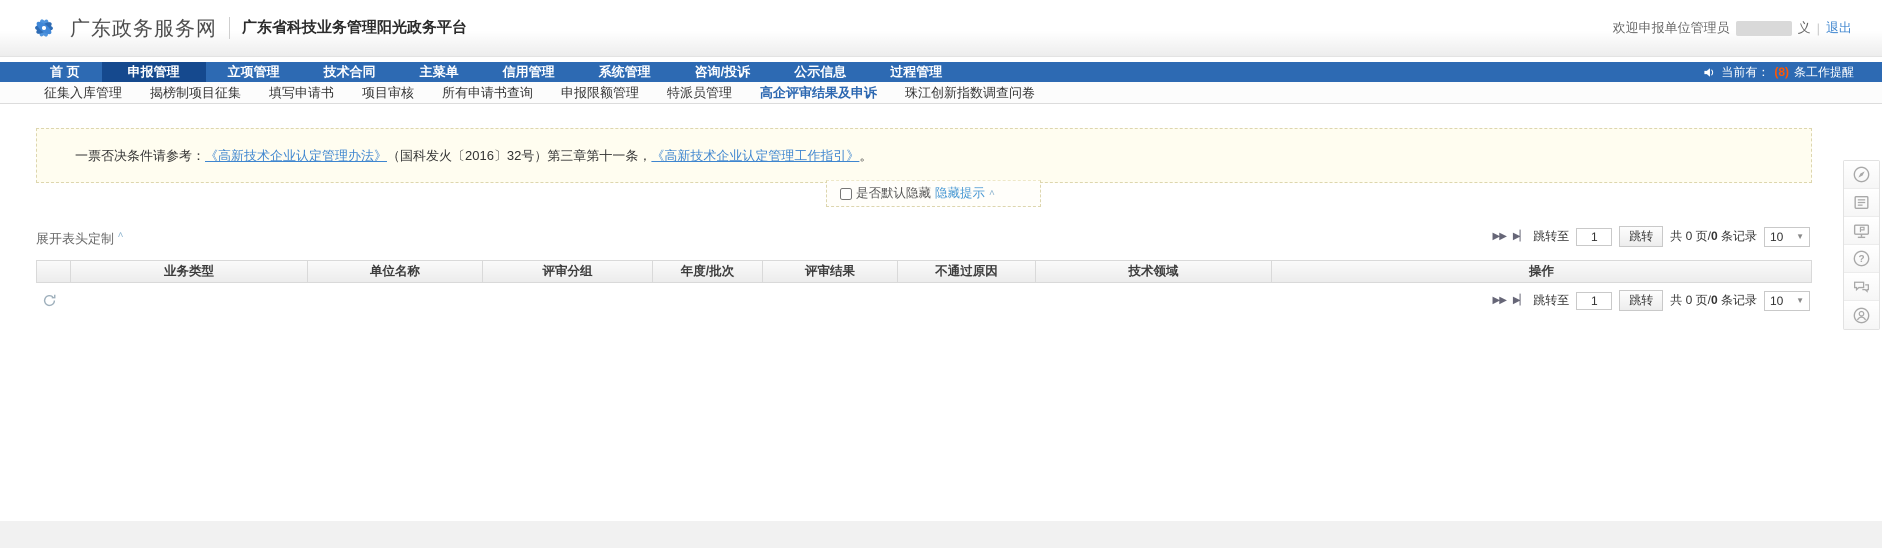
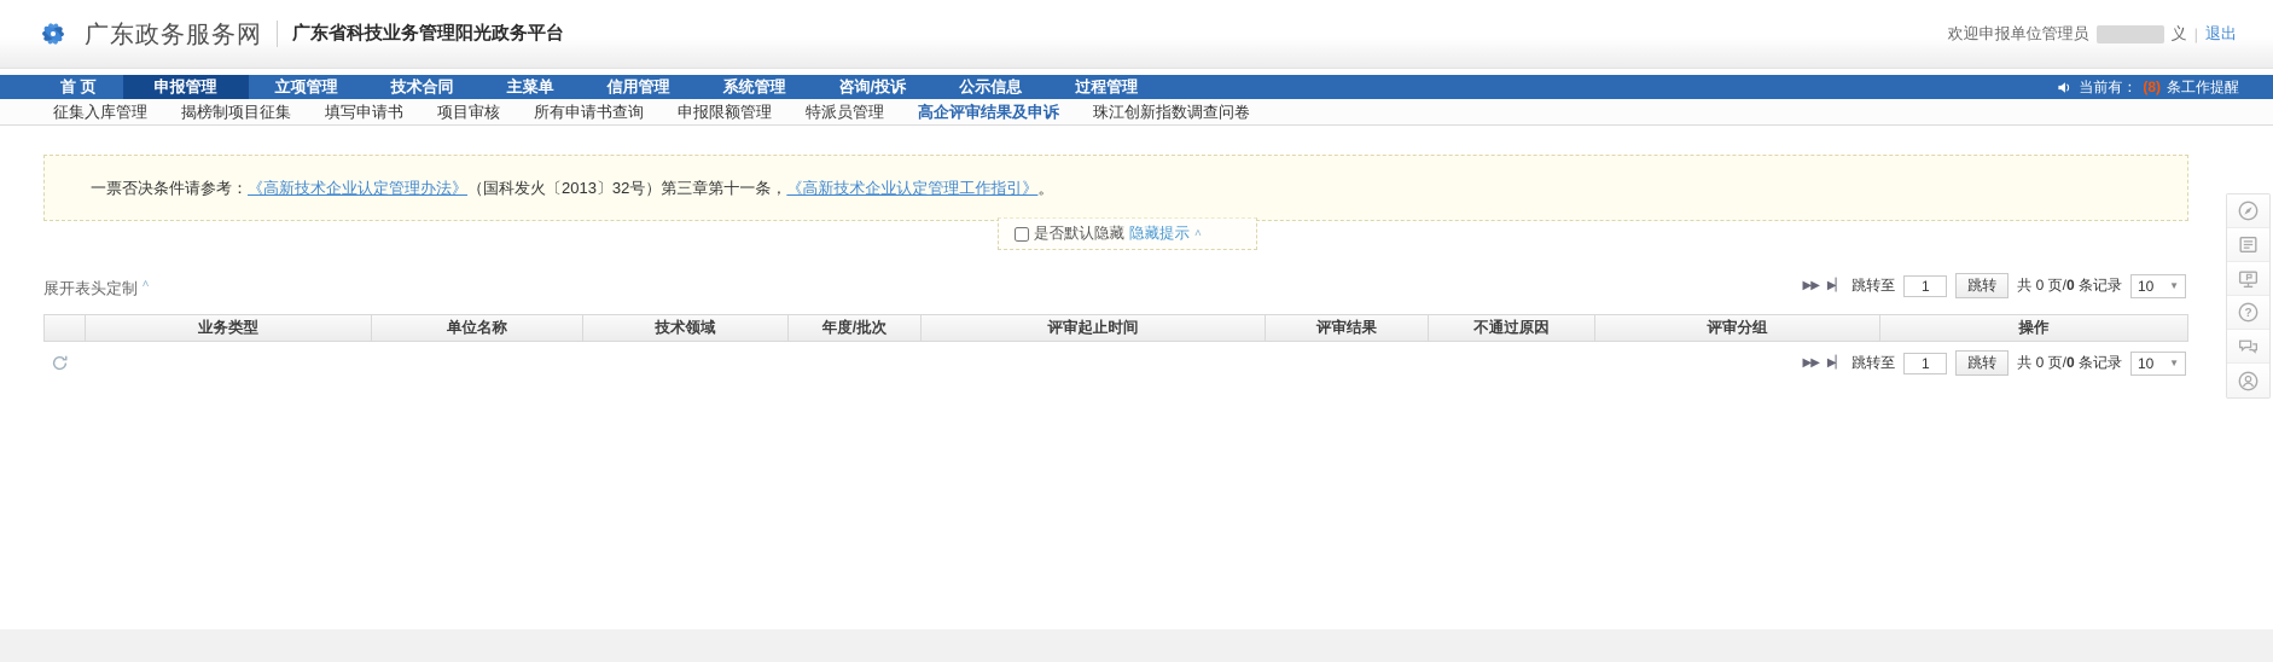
  广东政务服务网
  广东省科技业务管理阳光政务平台
  欢迎申报单位管理员
  义
  |
  退出
  首 页
  申报管理
  立项管理
  技术合同
  主菜单
  信用管理
  系统管理
  咨询/投诉
  公示信息
  过程管理
  当前有：
  (8)
  条工作提醒
  征集入库管理
  揭榜制项目征集
  填写申请书
  项目审核
  所有申请书查询
  申报限额管理
  特派员管理
  高企评审结果及申诉
  珠江创新指数调查问卷
  一票否决条件请参考：
  《高新技术企业认定管理办法》
- （国科发火〔2016〕32号）第三章第十一条，
+ （国科发火〔2013〕32号）第三章第十一条，
  《高新技术企业认定管理工作指引》
  。
  是否默认隐藏
  隐藏提示
  ˄
  展开表头定制 ˄
  ▶▶
  ▶▏
  跳转至
  1
  跳转
  共 0 页/0 条记录
  10
  ▼
  业务类型
  单位名称
- 评审分组
+ 技术领域
  年度/批次
+ 评审起止时间
  评审结果
  不通过原因
- 技术领域
+ 评审分组
  操作
  ▶▶
  ▶▏
  跳转至
  1
  跳转
  共 0 页/0 条记录
  10
  ▼
  ?
